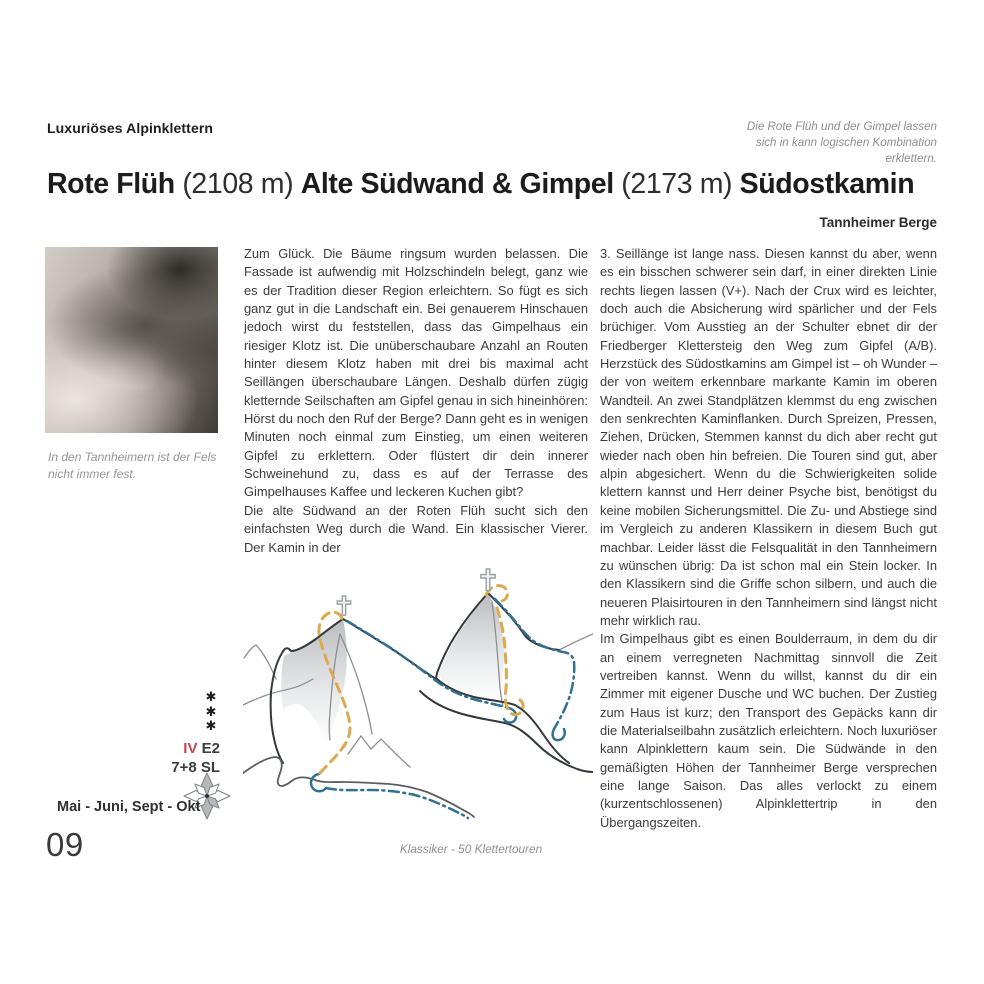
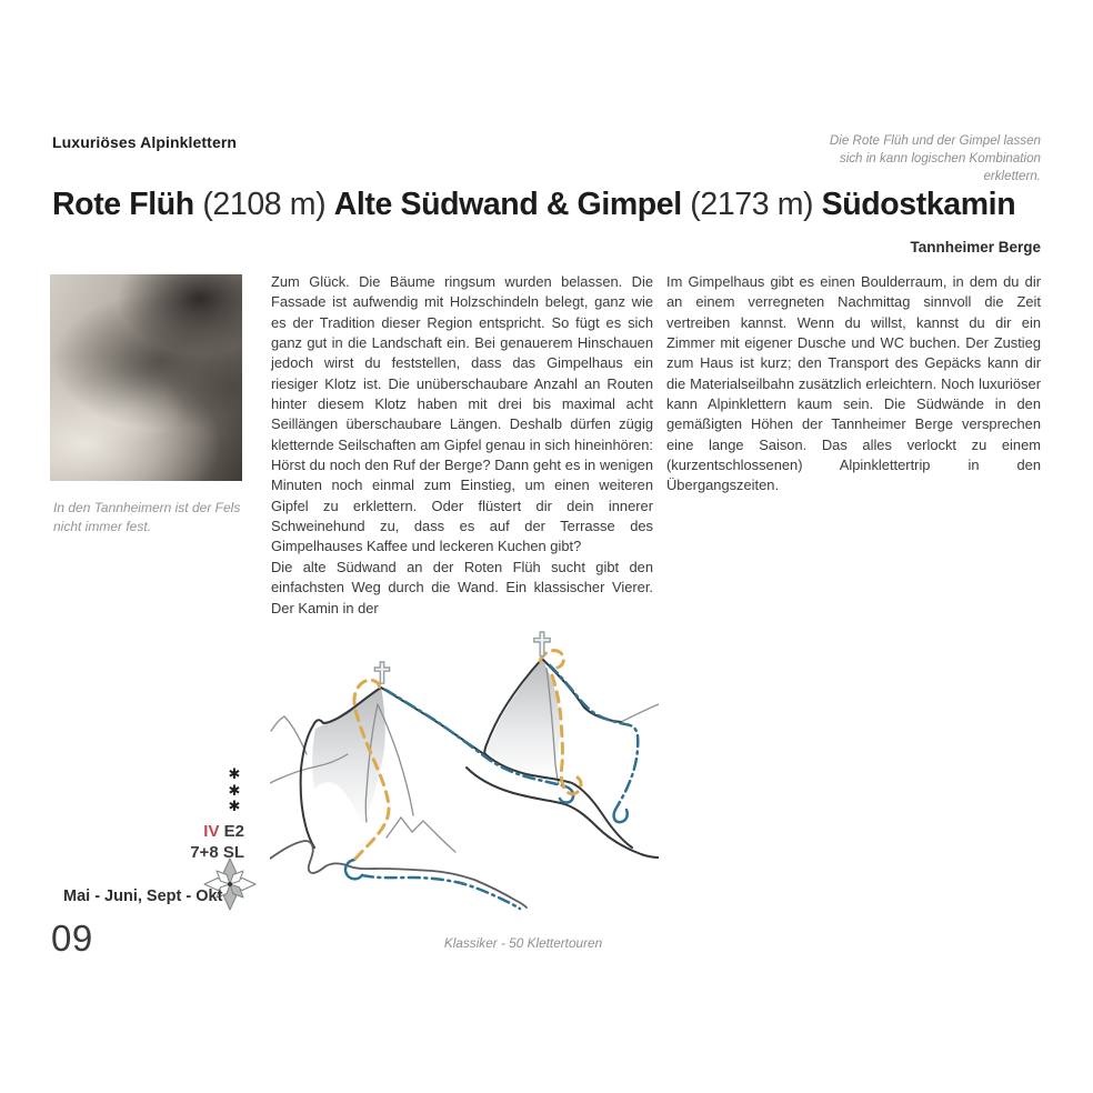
  Luxuriöses Alpinklettern
  Die Rote Flüh und der Gimpel lassen
  sich in kann logischen Kombination
  erklettern.
  Rote Flüh (2108 m) Alte Südwand & Gimpel (2173 m) Südostkamin
  Tannheimer Berge
  In den Tannheimern ist der Fels nicht immer fest.
- Zum Glück. Die Bäume ringsum wurden belassen. Die Fassade ist aufwendig mit Holzschindeln belegt, ganz wie es der Tradition dieser Region erleichtern. So fügt es sich ganz gut in die Landschaft ein. Bei genauerem Hinschauen jedoch wirst du feststellen, dass das Gimpelhaus ein riesiger Klotz ist. Die unüberschaubare Anzahl an Routen hinter diesem Klotz haben mit drei bis maximal acht Seillängen überschaubare Längen. Deshalb dürfen zügig kletternde Seilschaften am Gipfel genau in sich hineinhören: Hörst du noch den Ruf der Berge? Dann geht es in wenigen Minuten noch einmal zum Einstieg, um einen weiteren Gipfel zu erklettern. Oder flüstert dir dein innerer Schweinehund zu, dass es auf der Terrasse des Gimpelhauses Kaffee und leckeren Kuchen gibt?
+ Zum Glück. Die Bäume ringsum wurden belassen. Die Fassade ist aufwendig mit Holzschindeln belegt, ganz wie es der Tradition dieser Region entspricht. So fügt es sich ganz gut in die Landschaft ein. Bei genauerem Hinschauen jedoch wirst du feststellen, dass das Gimpelhaus ein riesiger Klotz ist. Die unüberschaubare Anzahl an Routen hinter diesem Klotz haben mit drei bis maximal acht Seillängen überschaubare Längen. Deshalb dürfen zügig kletternde Seilschaften am Gipfel genau in sich hineinhören: Hörst du noch den Ruf der Berge? Dann geht es in wenigen Minuten noch einmal zum Einstieg, um einen weiteren Gipfel zu erklettern. Oder flüstert dir dein innerer Schweinehund zu, dass es auf der Terrasse des Gimpelhauses Kaffee und leckeren Kuchen gibt?
- Die alte Südwand an der Roten Flüh sucht sich den einfachsten Weg durch die Wand. Ein klassischer Vierer. Der Kamin in der
+ Die alte Südwand an der Roten Flüh sucht gibt den einfachsten Weg durch die Wand. Ein klassischer Vierer. Der Kamin in der
- 3. Seillänge ist lange nass. Diesen kannst du aber, wenn es ein bisschen schwerer sein darf, in einer direkten Linie rechts liegen lassen (V+). Nach der Crux wird es leichter, doch auch die Absicherung wird spärlicher und der Fels brüchiger. Vom Ausstieg an der Schulter ebnet dir der Friedberger Klettersteig den Weg zum Gipfel (A/B). Herzstück des Südostkamins am Gimpel ist – oh Wunder – der von weitem erkennbare markante Kamin im oberen Wandteil. An zwei Standplätzen klemmst du eng zwischen den senkrechten Kaminflanken. Durch Spreizen, Pressen, Ziehen, Drücken, Stemmen kannst du dich aber recht gut wieder nach oben hin befreien. Die Touren sind gut, aber alpin abgesichert. Wenn du die Schwierigkeiten solide klettern kannst und Herr deiner Psyche bist, benötigst du keine mobilen Sicherungsmittel. Die Zu- und Abstiege sind im Vergleich zu anderen Klassikern in diesem Buch gut machbar. Leider lässt die Felsqualität in den Tannheimern zu wünschen übrig: Da ist schon mal ein Stein locker. In den Klassikern sind die Griffe schon silbern, und auch die neueren Plaisirtouren in den Tannheimern sind längst nicht mehr wirklich rau.
  Im Gimpelhaus gibt es einen Boulderraum, in dem du dir an einem verregneten Nachmittag sinnvoll die Zeit vertreiben kannst. Wenn du willst, kannst du dir ein Zimmer mit eigener Dusche und WC buchen. Der Zustieg zum Haus ist kurz; den Transport des Gepäcks kann dir die Materialseilbahn zusätzlich erleichtern. Noch luxuriöser kann Alpinklettern kaum sein. Die Südwände in den gemäßigten Höhen der Tannheimer Berge versprechen eine lange Saison. Das alles verlockt zu einem (kurzentschlossenen) Alpinklettertrip in den Übergangszeiten.
  ✱
  ✱
  ✱
  IV E2
  7+8 SL
  Mai - Juni, Sept - Okt
  09
  Klassiker - 50 Klettertouren
